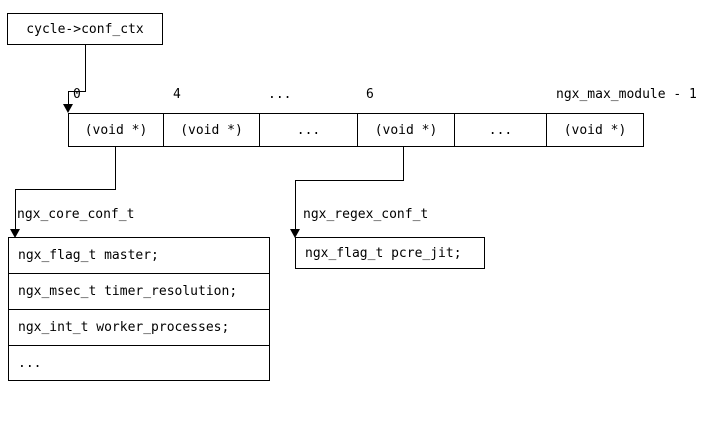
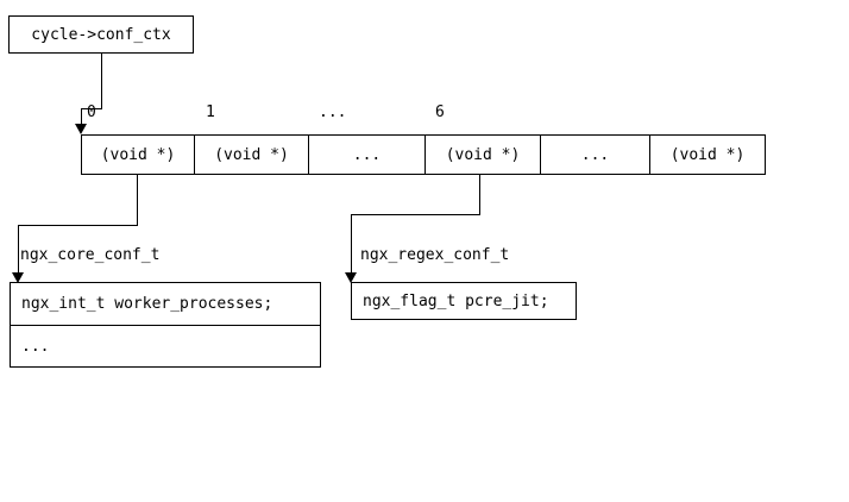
  cycle->conf_ctx
  0
- 4
+ 1
  ...
  6
- ngx_max_module - 1
  (void *)
  (void *)
  ...
  (void *)
  ...
  (void *)
  ngx_core_conf_t
  ngx_regex_conf_t
- ngx_flag_t master;
- ngx_msec_t timer_resolution;
  ngx_int_t worker_processes;
  ...
  ngx_flag_t pcre_jit;
